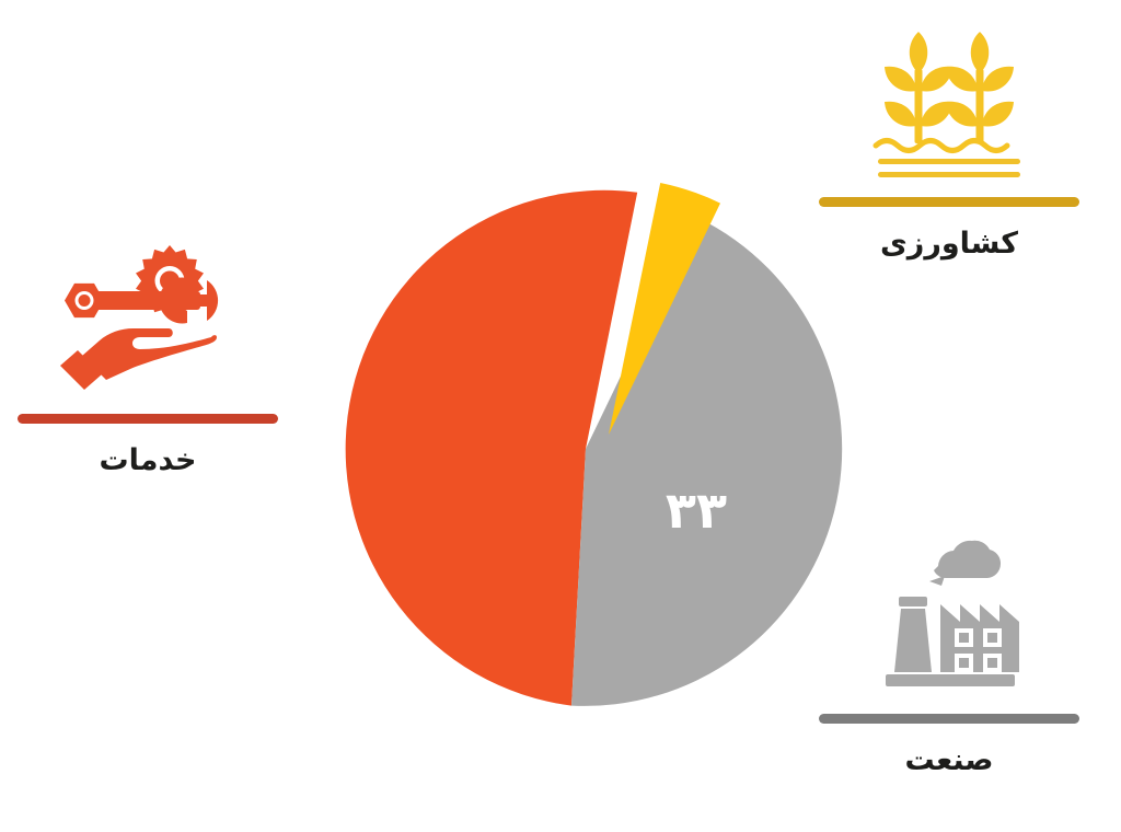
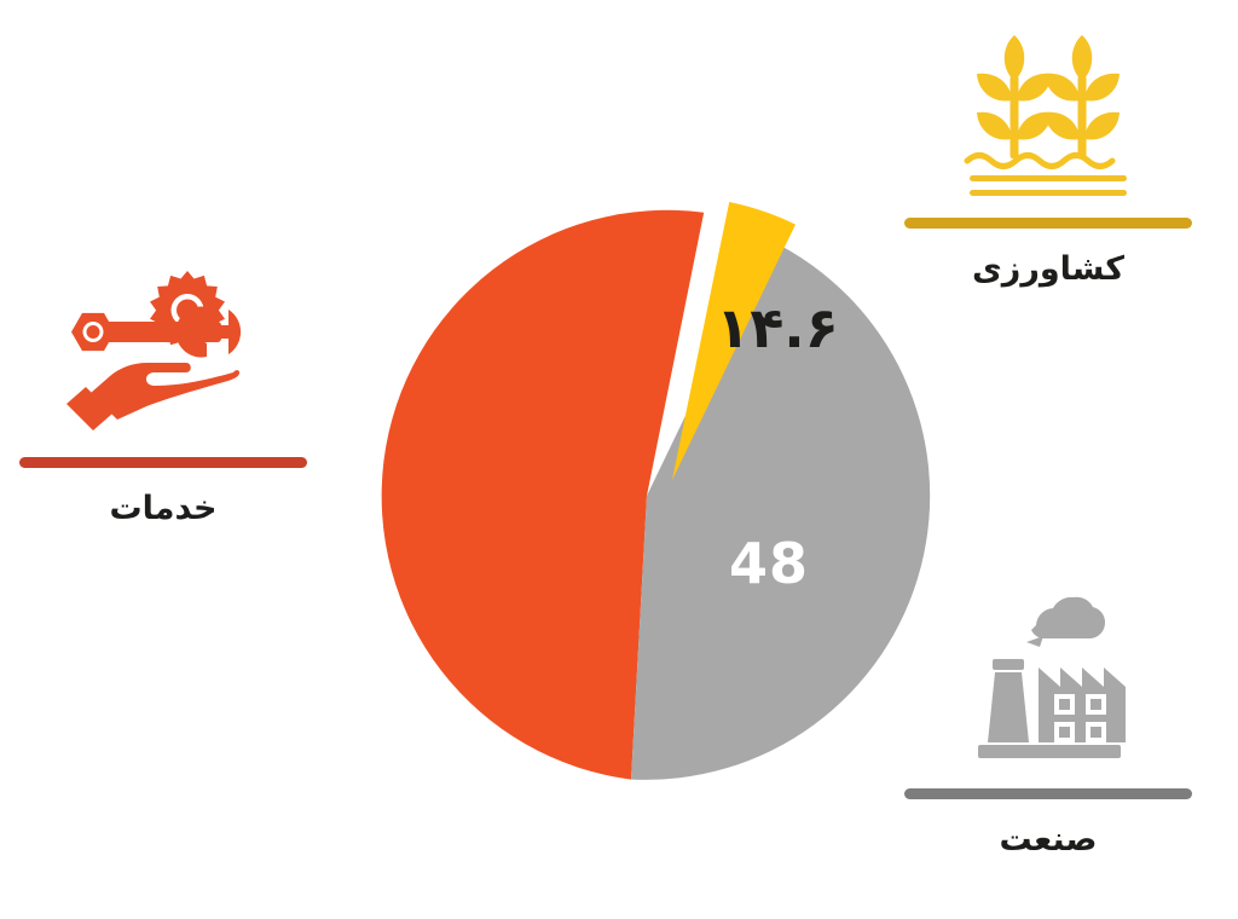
- ۳۳
+ 48
+ ۱۴.۶
  کشاورزی
  خدمات
  صنعت
